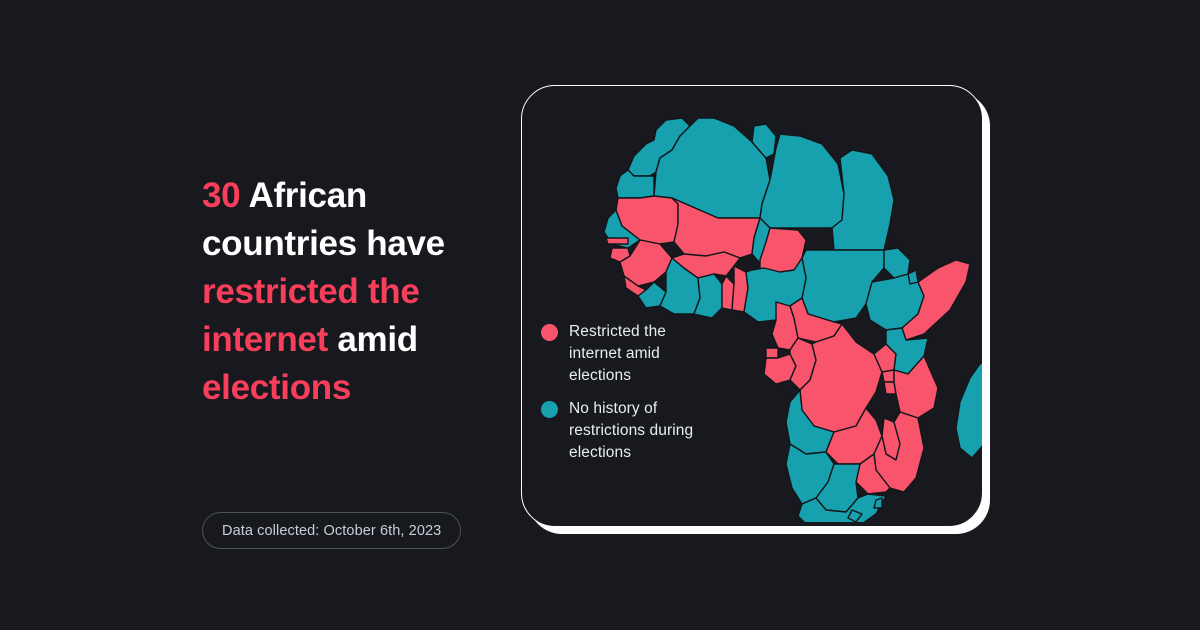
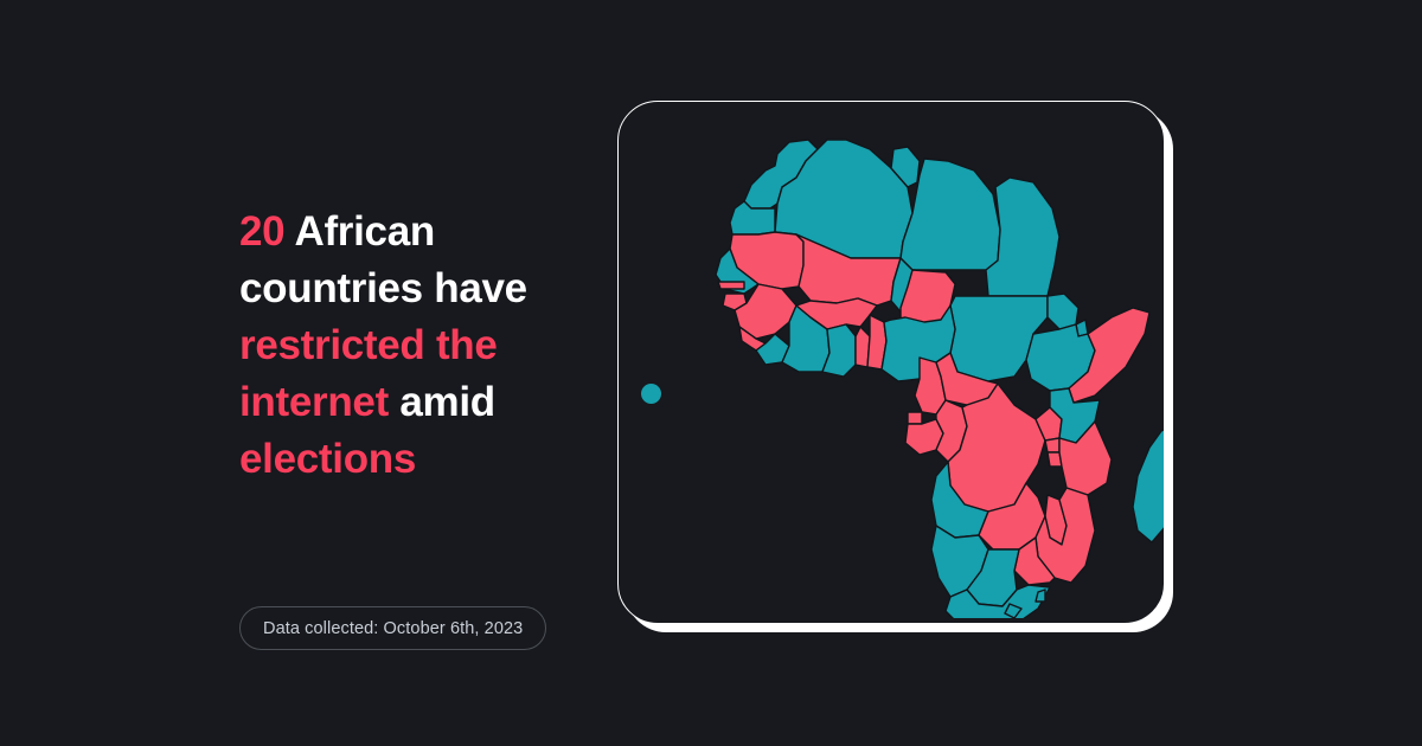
- 30 African countries have restricted the internet amid elections
+ 20 African countries have restricted the internet amid elections
  Data collected: October 6th, 2023
- Restricted the internet amid elections
- No history of restrictions during elections
